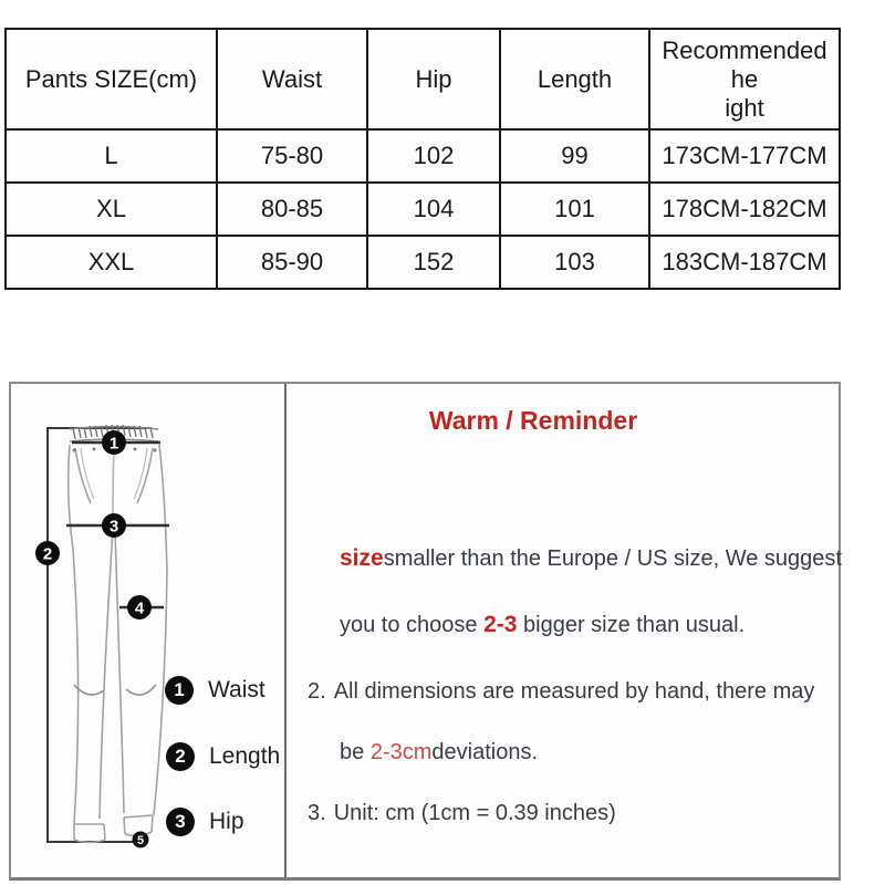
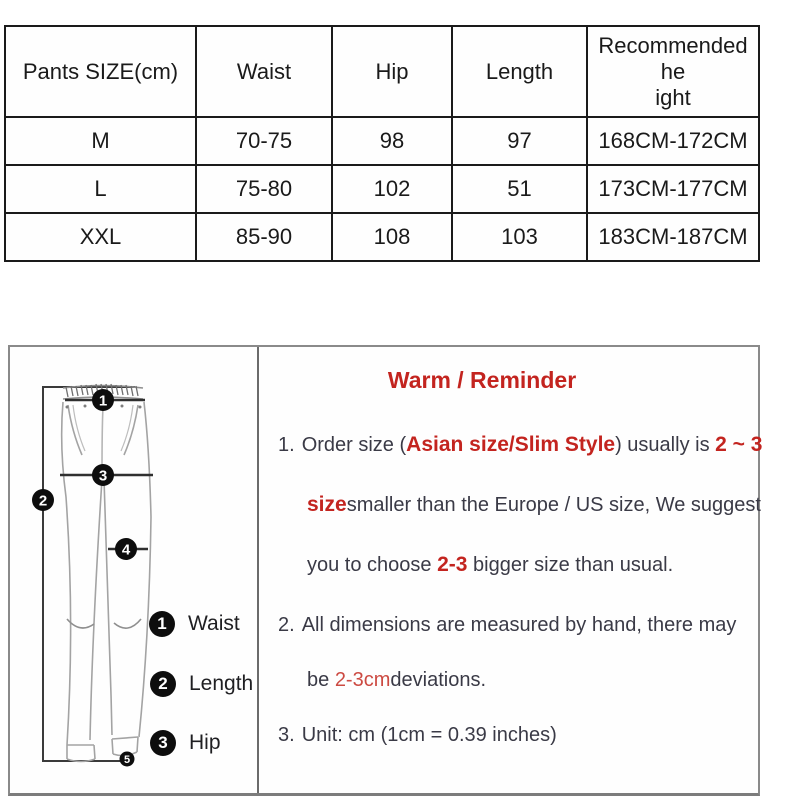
  Pants SIZE(cm)	Waist	Hip	Length	Recommended he ight
+ M	70-75	98	97	168CM-172CM
- L	75-80	102	99	173CM-177CM
+ L	75-80	102	51	173CM-177CM
- XL	80-85	104	101	178CM-182CM
- XXL	85-90	152	103	183CM-187CM
+ XXL	85-90	108	103	183CM-187CM
  1
  2
  3
  4
  5
  1
  Waist
  2
  Length
  3
  Hip
  Warm / Reminder
+ 1. Order size (Asian size/Slim Style) usually is 2 ~ 3
  sizesmaller than the Europe / US size, We suggest
  you to choose 2-3 bigger size than usual.
  2. All dimensions are measured by hand, there may
  be 2-3cmdeviations.
  3. Unit: cm (1cm = 0.39 inches)
